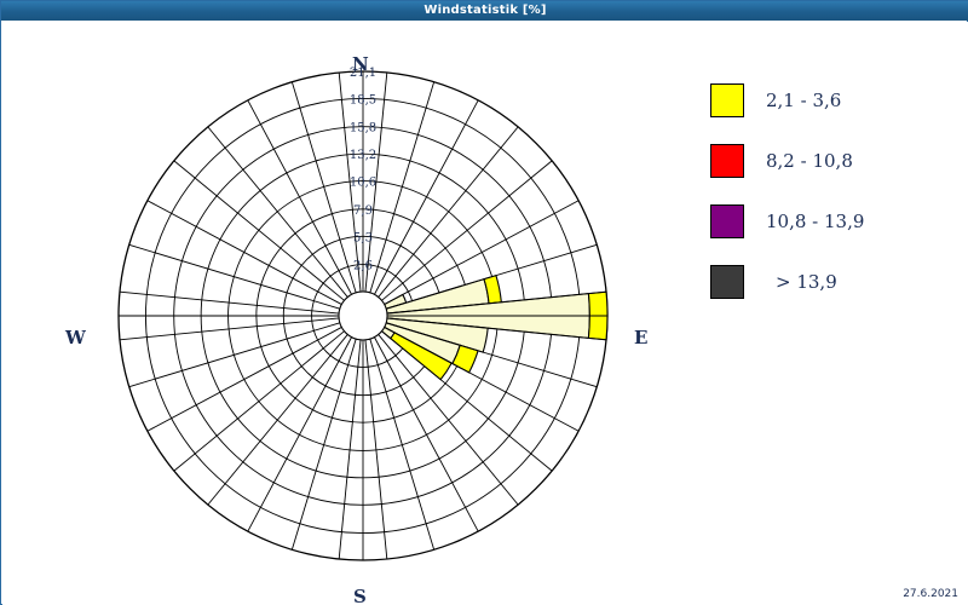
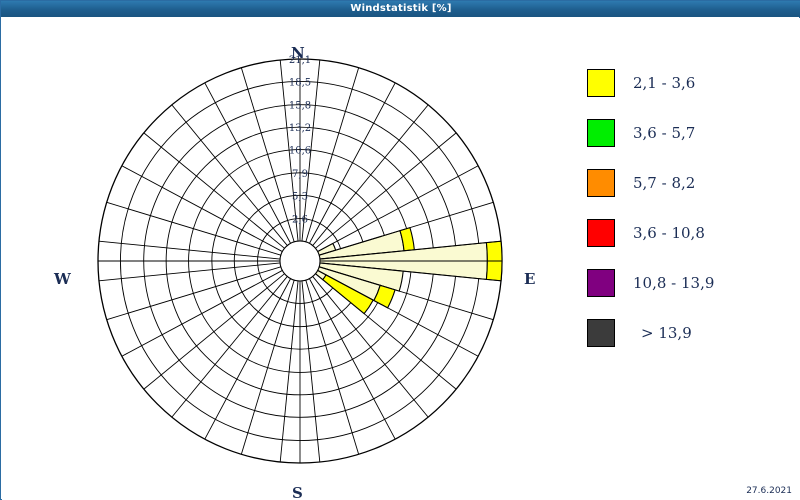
  Windstatistik [%]
  2,6
  5,3
  7,9
  10,6
  13,2
  15,8
  18,5
  21,1
  N
  S
  W
  E
  2,1 - 3,6
+ 3,6 - 5,7
+ 5,7 - 8,2
- 8,2 - 10,8
+ 3,6 - 10,8
  10,8 - 13,9
  > 13,9
  27.6.2021
